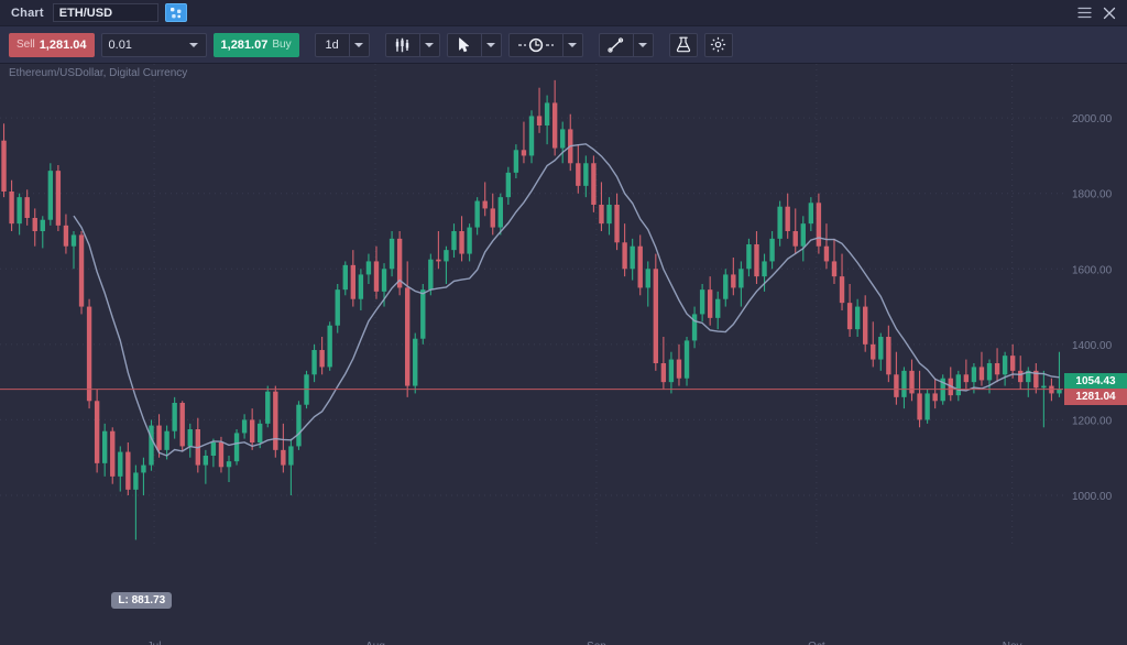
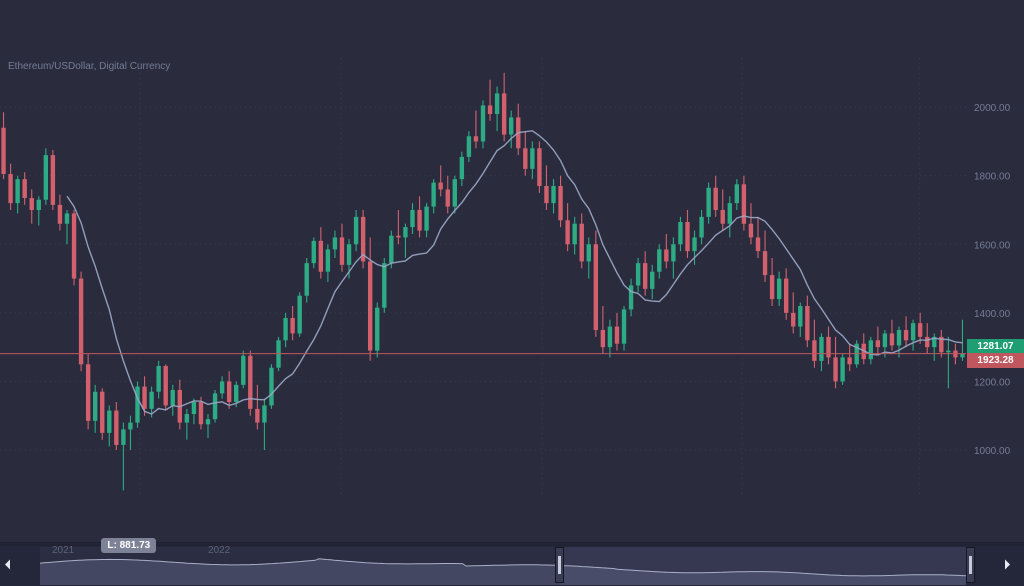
- Chart
- ETH/USD
- Sell
- 1,281.04
- 0.01
- 1,281.07
- Buy
- 1d
  Ethereum/USDollar, Digital Currency
  2000.00
  1800.00
  1600.00
  1400.00
  1200.00
  1000.00
- 1054.43
+ 1281.07
- 1281.04
+ 1923.28
  L: 881.73
+ 2021
+ 2022
